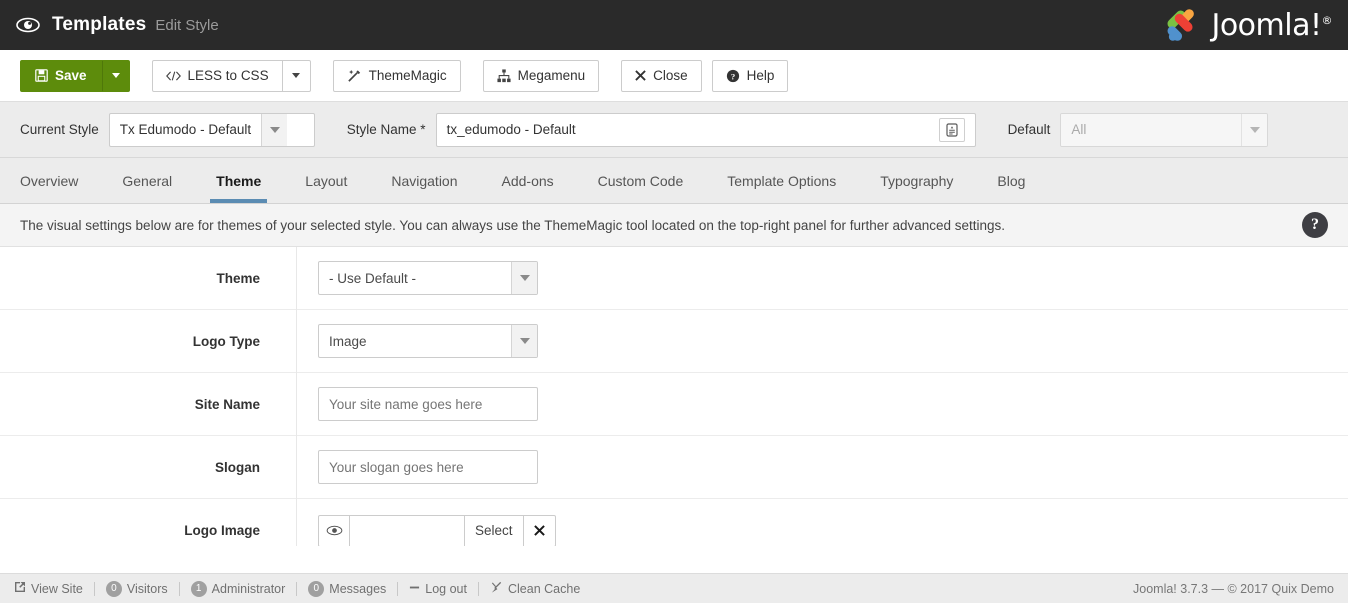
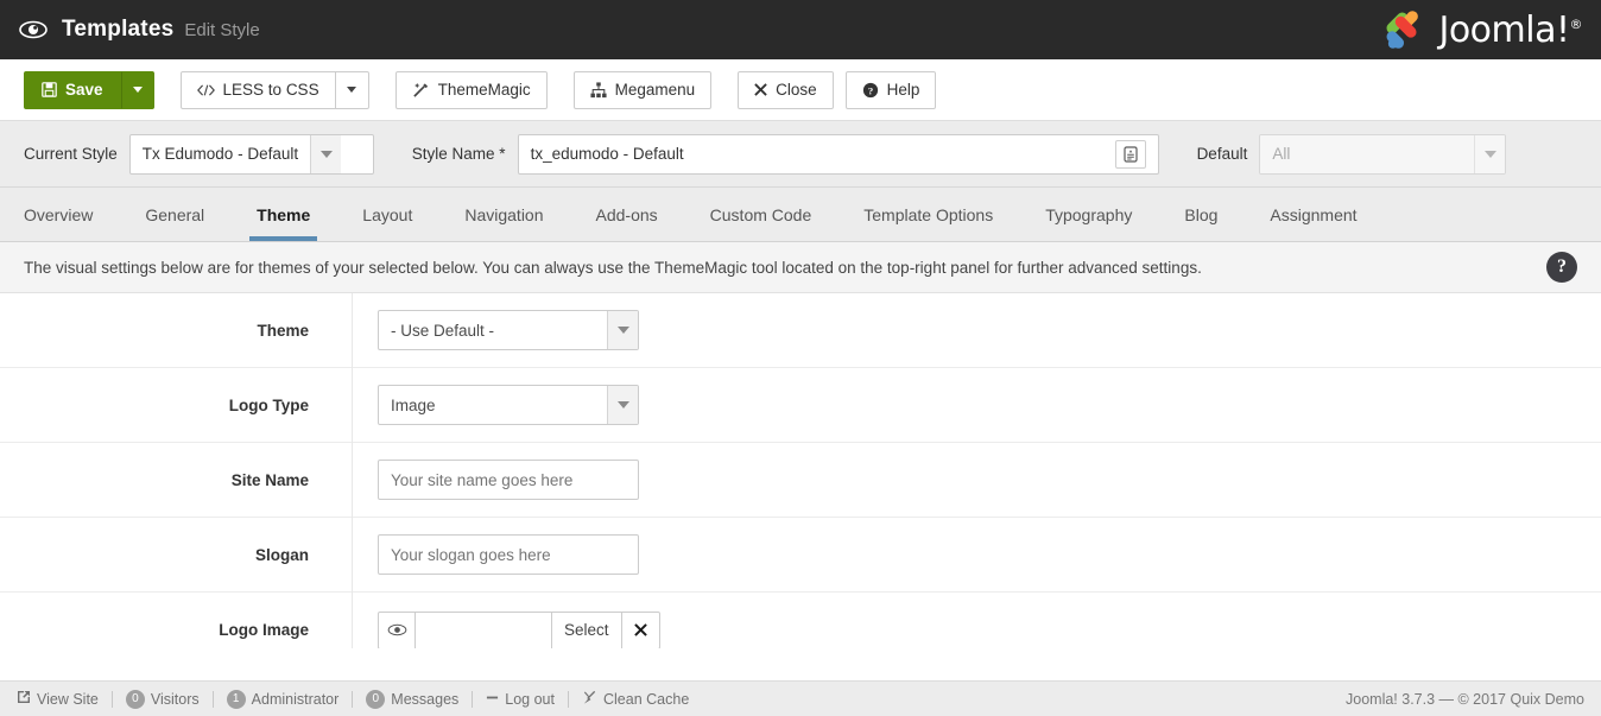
  Templates
  Edit Style
  Joomla!®
  Save
  LESS to CSS
  ThemeMagic
  Megamenu
  Close
  ?
  Help
  Current Style
  Tx Edumodo - Default
  Style Name *
  tx_edumodo - Default
  Default
  All
  Overview
  General
  Theme
  Layout
  Navigation
  Add-ons
  Custom Code
  Template Options
  Typography
  Blog
+ Assignment
- The visual settings below are for themes of your selected style. You can always use the ThemeMagic tool located on the top-right panel for further advanced settings.
+ The visual settings below are for themes of your selected below. You can always use the ThemeMagic tool located on the top-right panel for further advanced settings.
  ?
  Theme
  - Use Default -
  Logo Type
  Image
  Site Name
  Your site name goes here
  Slogan
  Your slogan goes here
  Logo Image
  Select
  View Site
  0
  Visitors
  1
  Administrator
  0
  Messages
  Log out
  Clean Cache
  Joomla! 3.7.3 — © 2017 Quix Demo
